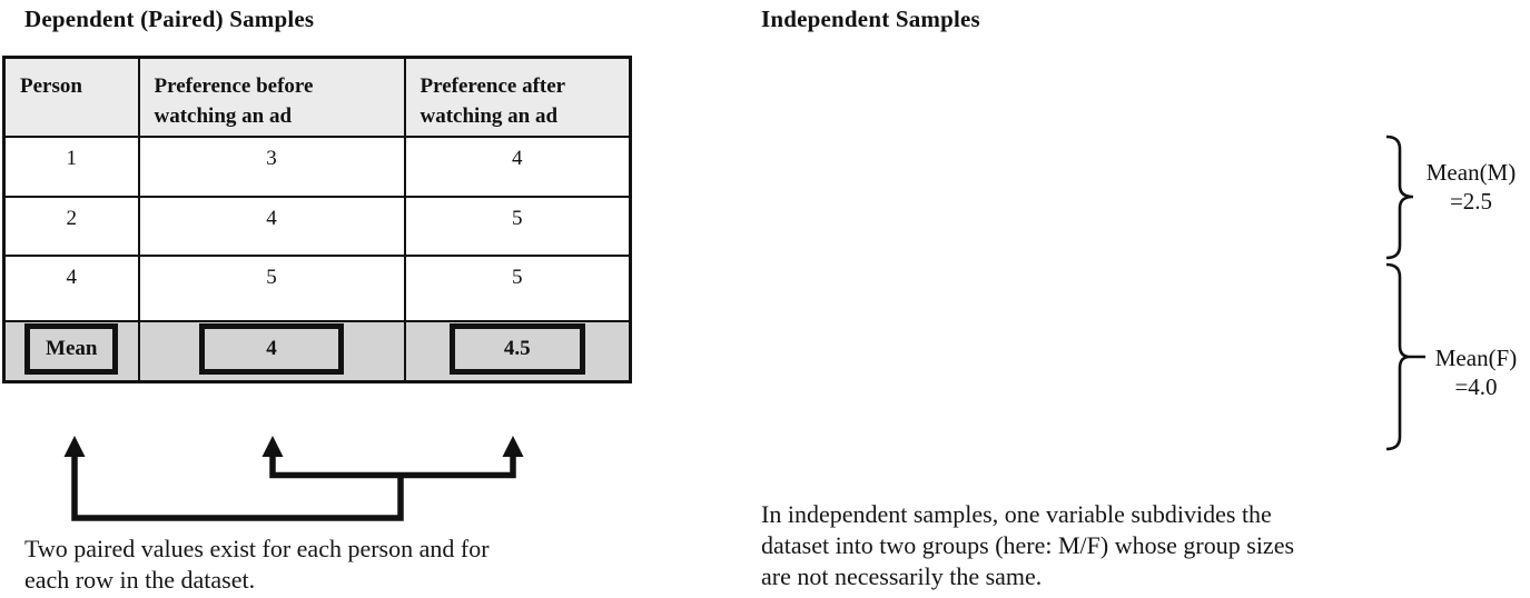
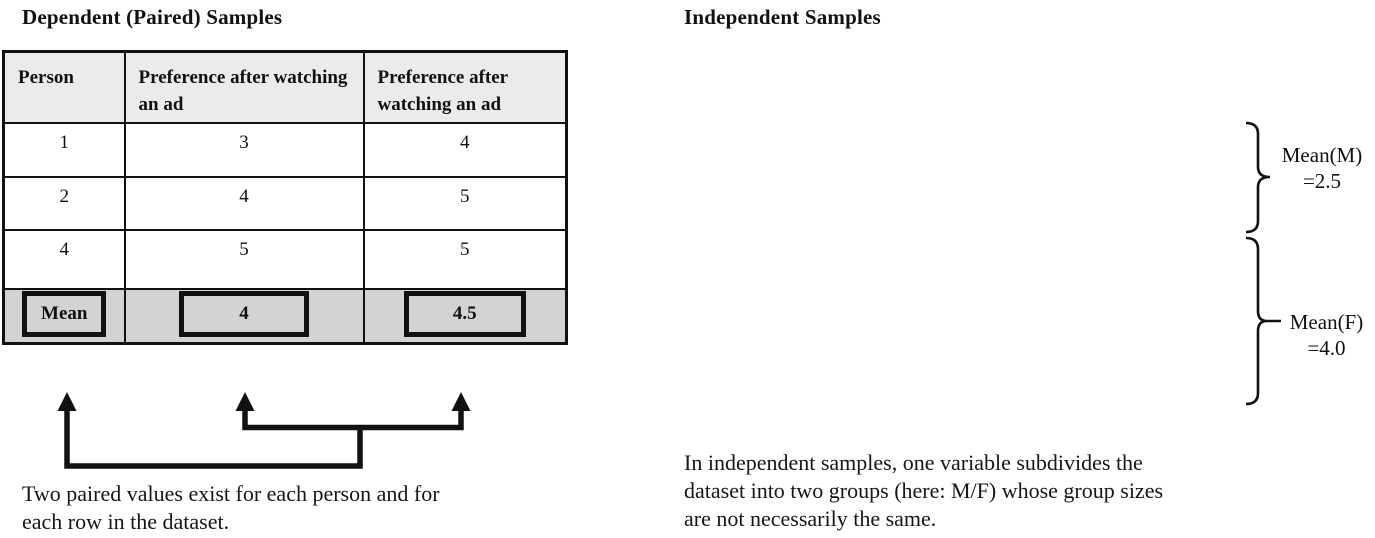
  Dependent (Paired) Samples
  Independent Samples
- Person	Preference before watching an ad	Preference after watching an ad
+ Person	Preference after watching an ad	Preference after watching an ad
  1	3	4
  2	4	5
  4	5	5
  Mean	4	4.5
  Mean(M)
  =2.5
  Mean(F)
  =4.0
  Two paired values exist for each person and for
  each row in the dataset.
  In independent samples, one variable subdivides the
  dataset into two groups (here: M/F) whose group sizes
  are not necessarily the same.
